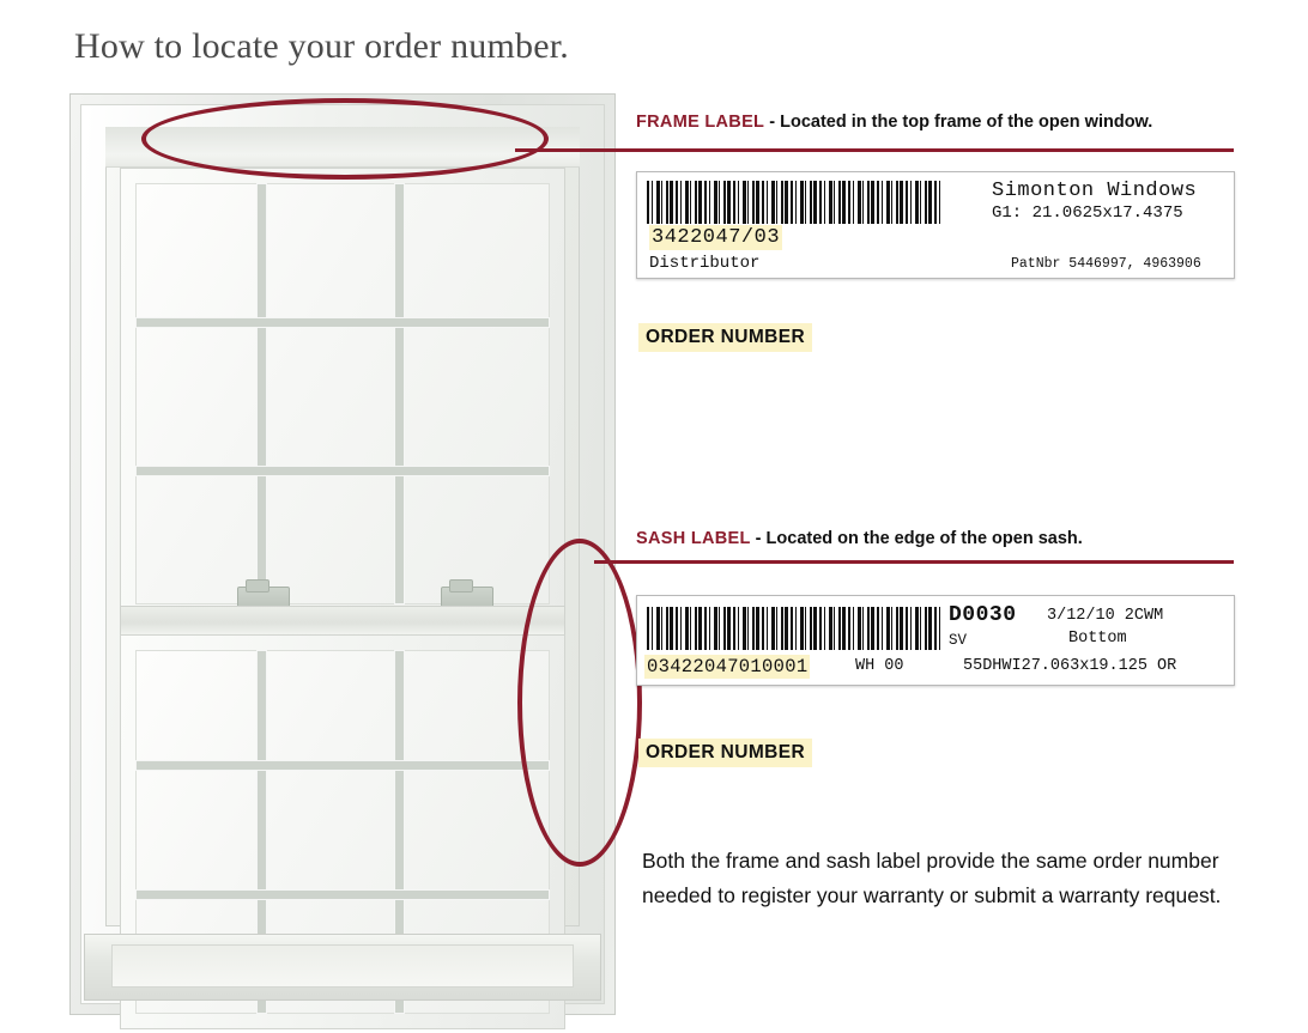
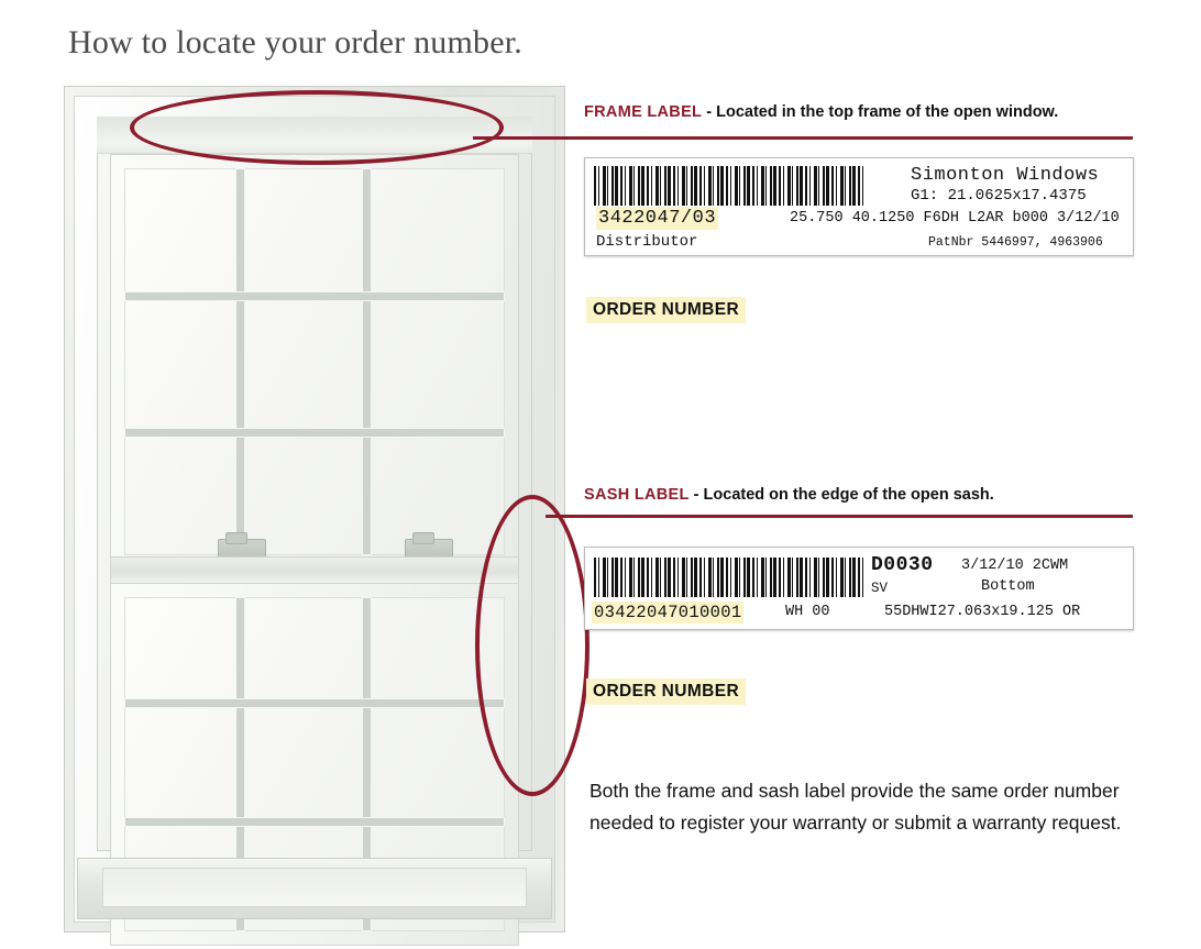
  How to locate your order number.
  FRAME LABEL - Located in the top frame of the open window.
  Simonton Windows
  G1: 21.0625x17.4375
  3422047/03
+ 25.750 40.1250 F6DH L2AR b000 3/12/10
  Distributor
  PatNbr 5446997, 4963906
  ORDER NUMBER
  SASH LABEL - Located on the edge of the open sash.
  D0030
  3/12/10 2CWM
  SV
  Bottom
  03422047010001
  WH 00
  55DHWI27.063x19.125 OR
  ORDER NUMBER
  Both the frame and sash label provide the same order number needed to register your warranty or submit a warranty request.
